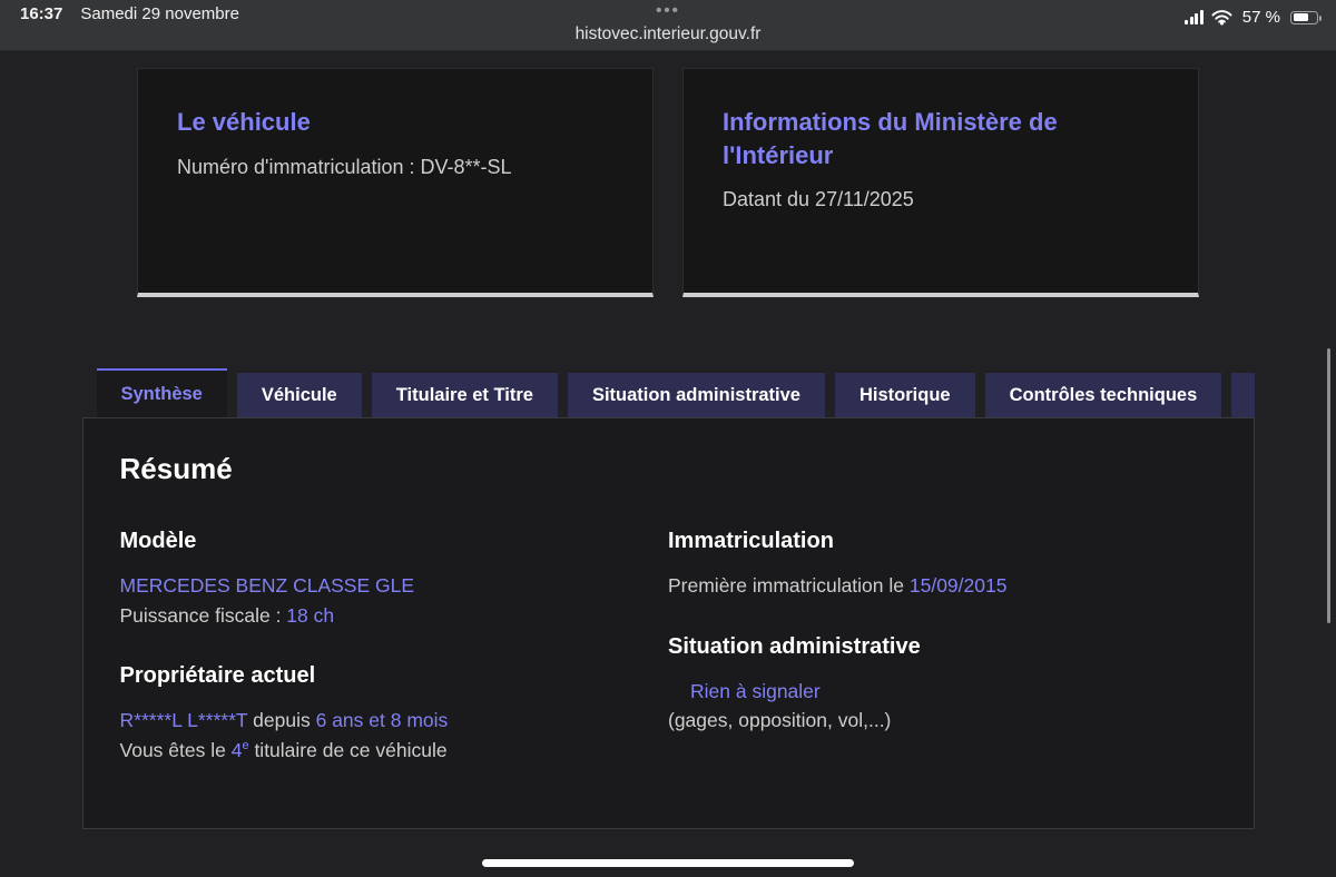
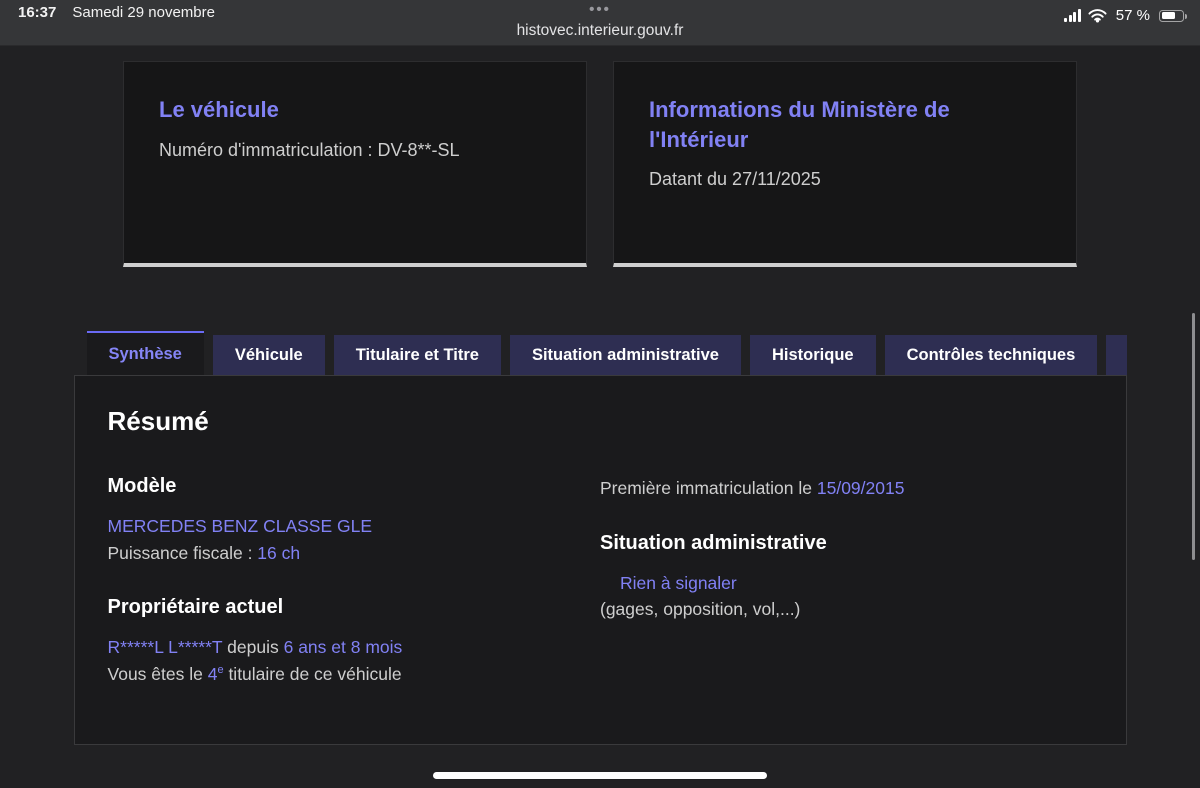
  16:37
  Samedi 29 novembre
  •••
  histovec.interieur.gouv.fr
  57 %
  Le véhicule
  Numéro d'immatriculation : DV-8**-SL
  Informations du Ministère de l'Intérieur
  Datant du 27/11/2025
  Synthèse
  Véhicule
  Titulaire et Titre
  Situation administrative
  Historique
  Contrôles techniques
  Résumé
  Modèle
  MERCEDES BENZ CLASSE GLE
- Puissance fiscale : 18 ch
+ Puissance fiscale : 16 ch
  Propriétaire actuel
  R*****L L*****T depuis 6 ans et 8 mois
  Vous êtes le 4e titulaire de ce véhicule
- Immatriculation
  Première immatriculation le 15/09/2015
  Situation administrative
  Rien à signaler
  (gages, opposition, vol,...)
